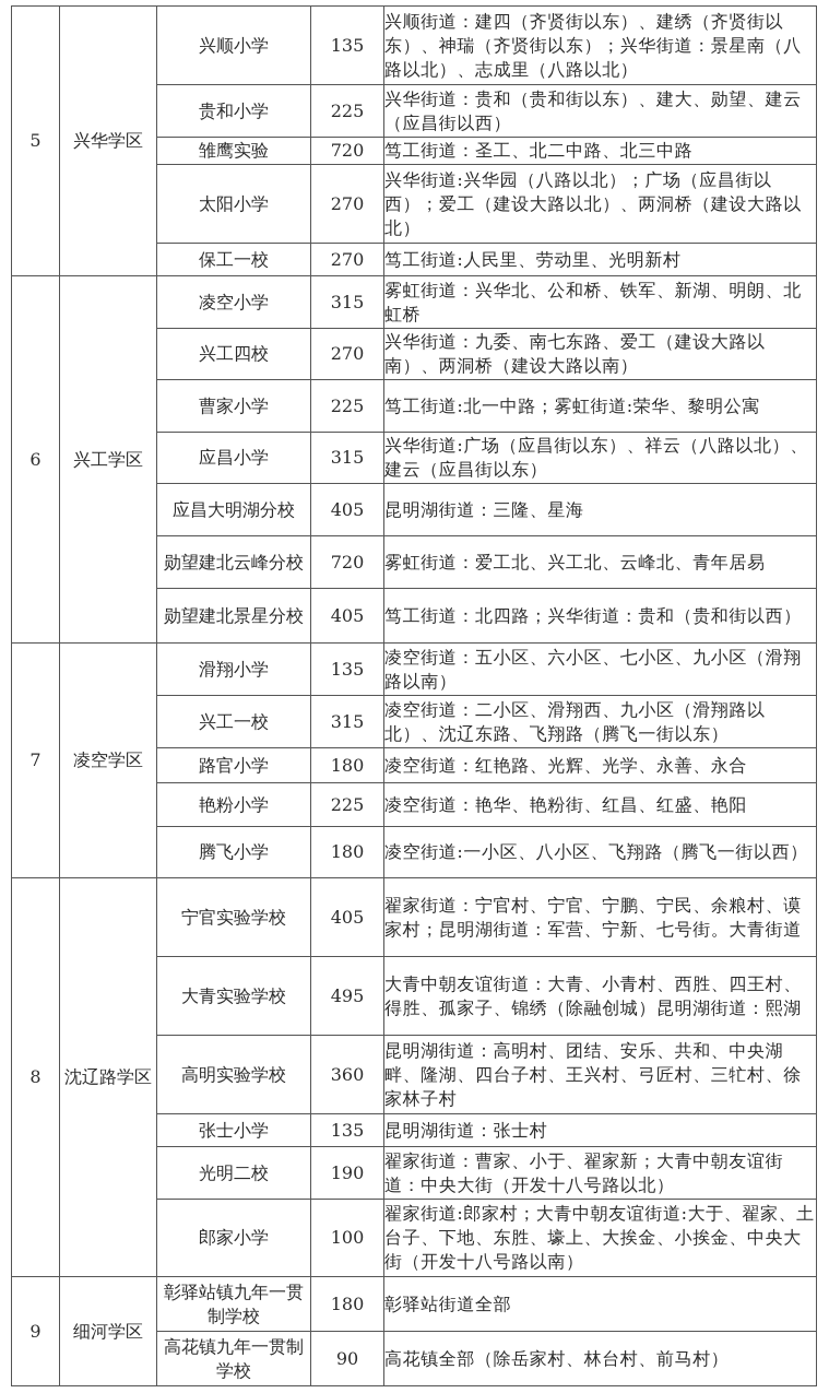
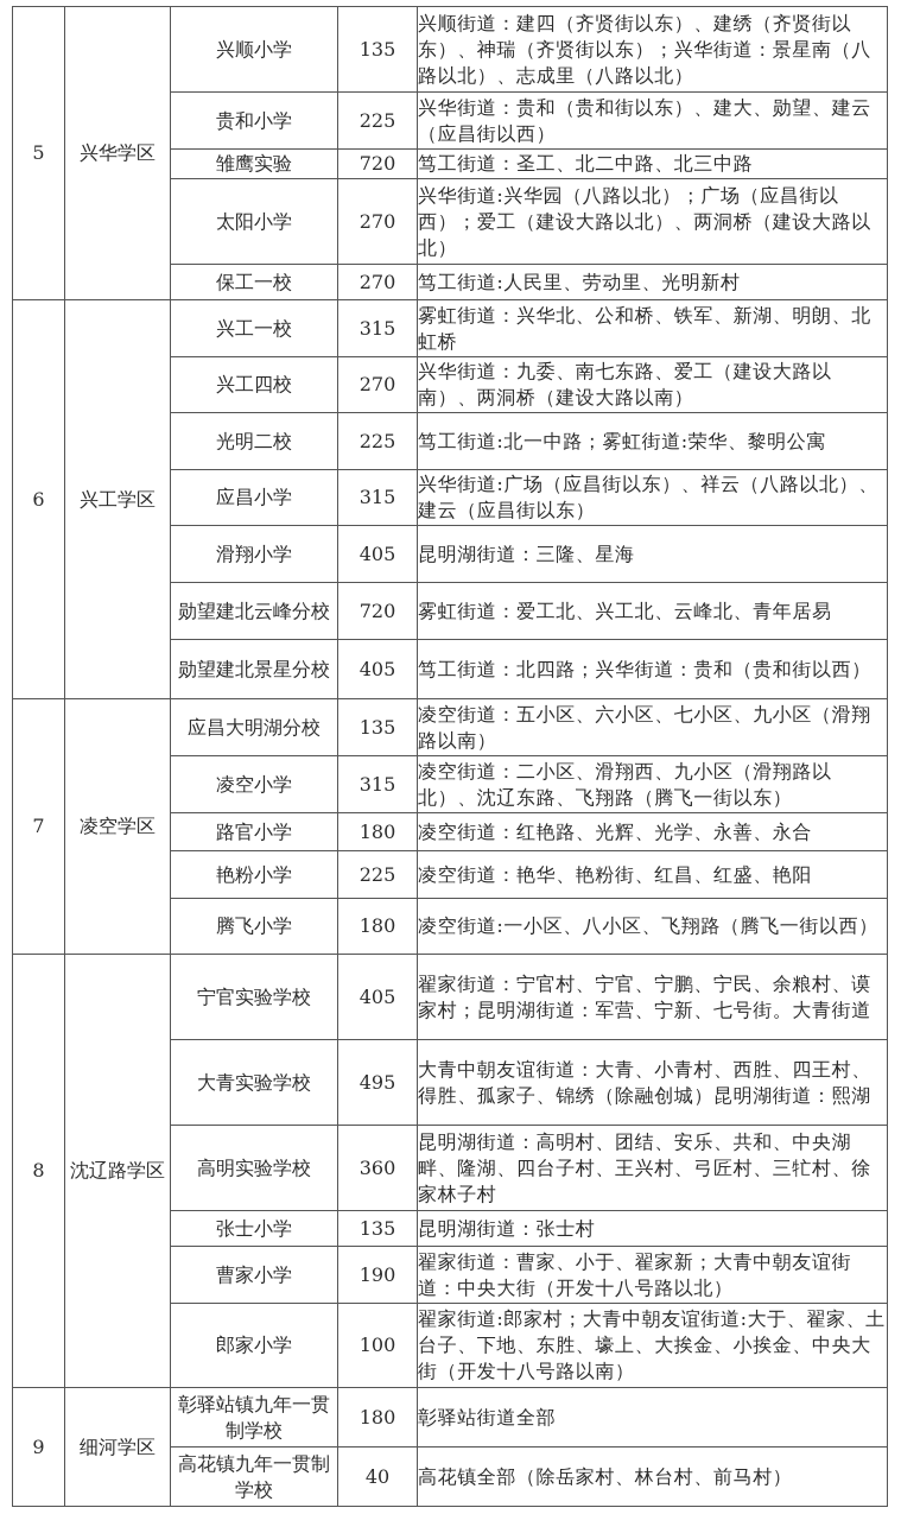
  5	兴华学区	兴顺小学	135	兴顺街道：建四（齐贤街以东）、建绣（齐贤街以东）、神瑞（齐贤街以东）；兴华街道：景星南（八路以北）、志成里（八路以北）
  贵和小学	225	兴华街道：贵和（贵和街以东）、建大、勋望、建云（应昌街以西）
  雏鹰实验	720	笃工街道：圣工、北二中路、北三中路
  太阳小学	270	兴华街道:兴华园（八路以北）；广场（应昌街以西）；爱工（建设大路以北）、两洞桥（建设大路以北）
  保工一校	270	笃工街道:人民里、劳动里、光明新村
- 6	兴工学区	凌空小学	315	雾虹街道：兴华北、公和桥、铁军、新湖、明朗、北虹桥
+ 6	兴工学区	兴工一校	315	雾虹街道：兴华北、公和桥、铁军、新湖、明朗、北虹桥
  兴工四校	270	兴华街道：九委、南七东路、爱工（建设大路以南）、两洞桥（建设大路以南）
- 曹家小学	225	笃工街道:北一中路；雾虹街道:荣华、黎明公寓
+ 光明二校	225	笃工街道:北一中路；雾虹街道:荣华、黎明公寓
  应昌小学	315	兴华街道:广场（应昌街以东）、祥云（八路以北）、建云（应昌街以东）
- 应昌大明湖分校	405	昆明湖街道：三隆、星海
+ 滑翔小学	405	昆明湖街道：三隆、星海
  勋望建北云峰分校	720	雾虹街道：爱工北、兴工北、云峰北、青年居易
  勋望建北景星分校	405	笃工街道：北四路；兴华街道：贵和（贵和街以西）
- 7	凌空学区	滑翔小学	135	凌空街道：五小区、六小区、七小区、九小区（滑翔路以南）
+ 7	凌空学区	应昌大明湖分校	135	凌空街道：五小区、六小区、七小区、九小区（滑翔路以南）
- 兴工一校	315	凌空街道：二小区、滑翔西、九小区（滑翔路以北）、沈辽东路、飞翔路（腾飞一街以东）
+ 凌空小学	315	凌空街道：二小区、滑翔西、九小区（滑翔路以北）、沈辽东路、飞翔路（腾飞一街以东）
  路官小学	180	凌空街道：红艳路、光辉、光学、永善、永合
  艳粉小学	225	凌空街道：艳华、艳粉街、红昌、红盛、艳阳
  腾飞小学	180	凌空街道:一小区、八小区、飞翔路（腾飞一街以西）
  8	沈辽路学区	宁官实验学校	405	翟家街道：宁官村、宁官、宁鹏、宁民、余粮村、谟家村；昆明湖街道：军营、宁新、七号街。大青街道
  大青实验学校	495	大青中朝友谊街道：大青、小青村、西胜、四王村、得胜、孤家子、锦绣（除融创城）昆明湖街道：熙湖
  高明实验学校	360	昆明湖街道：高明村、团结、安乐、共和、中央湖畔、隆湖、四台子村、王兴村、弓匠村、三牤村、徐家林子村
  张士小学	135	昆明湖街道：张士村
- 光明二校	190	翟家街道：曹家、小于、翟家新；大青中朝友谊街道：中央大街（开发十八号路以北）
+ 曹家小学	190	翟家街道：曹家、小于、翟家新；大青中朝友谊街道：中央大街（开发十八号路以北）
  郎家小学	100	翟家街道:郎家村；大青中朝友谊街道:大于、翟家、土台子、下地、东胜、壕上、大挨金、小挨金、中央大街（开发十八号路以南）
  9	细河学区	彰驿站镇九年一贯制学校	180	彰驿站街道全部
- 高花镇九年一贯制学校	90	高花镇全部（除岳家村、林台村、前马村）
+ 高花镇九年一贯制学校	40	高花镇全部（除岳家村、林台村、前马村）
